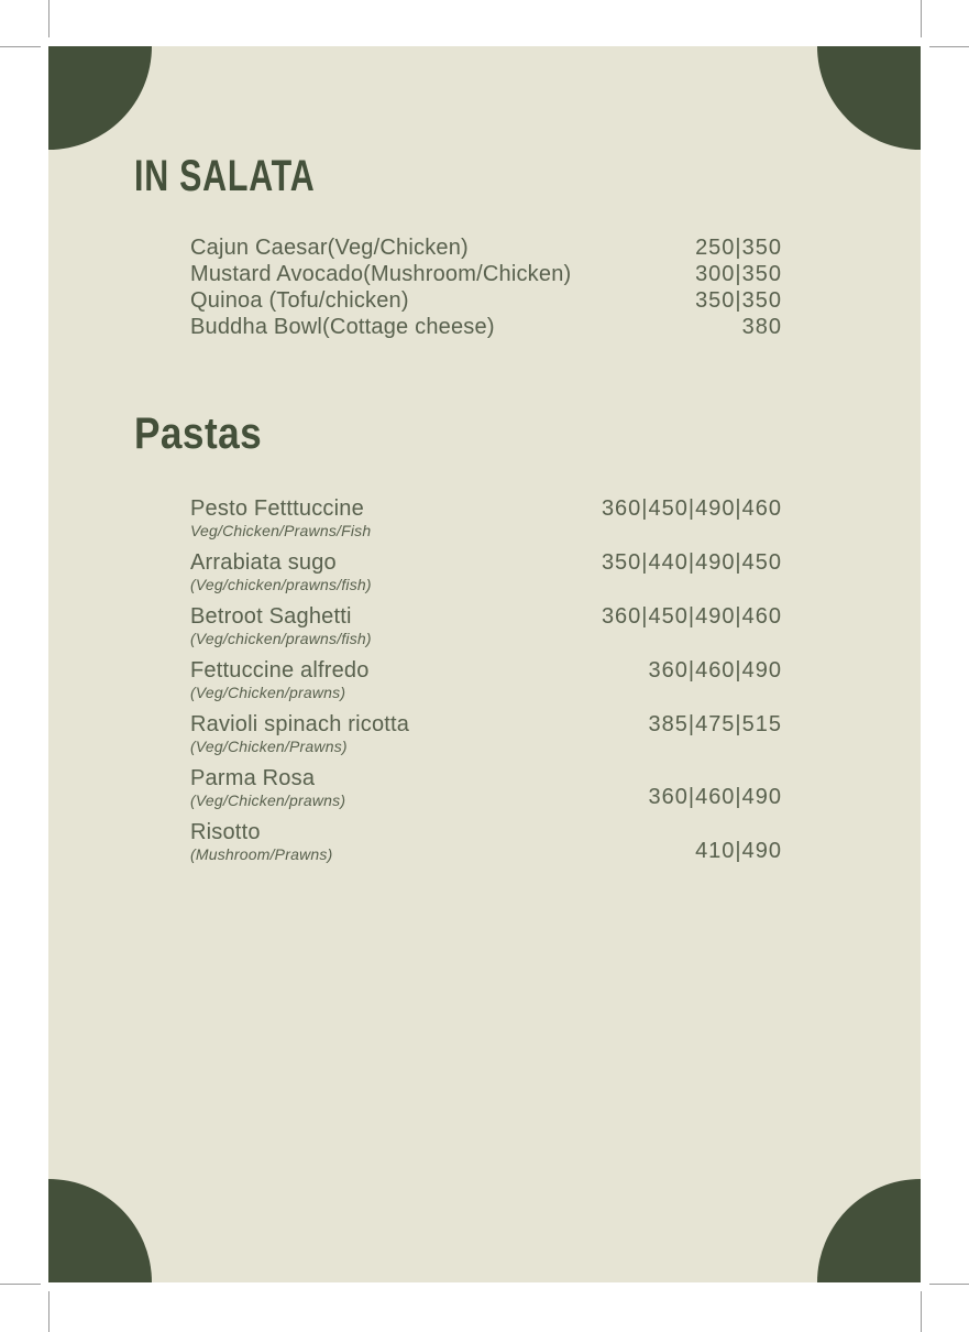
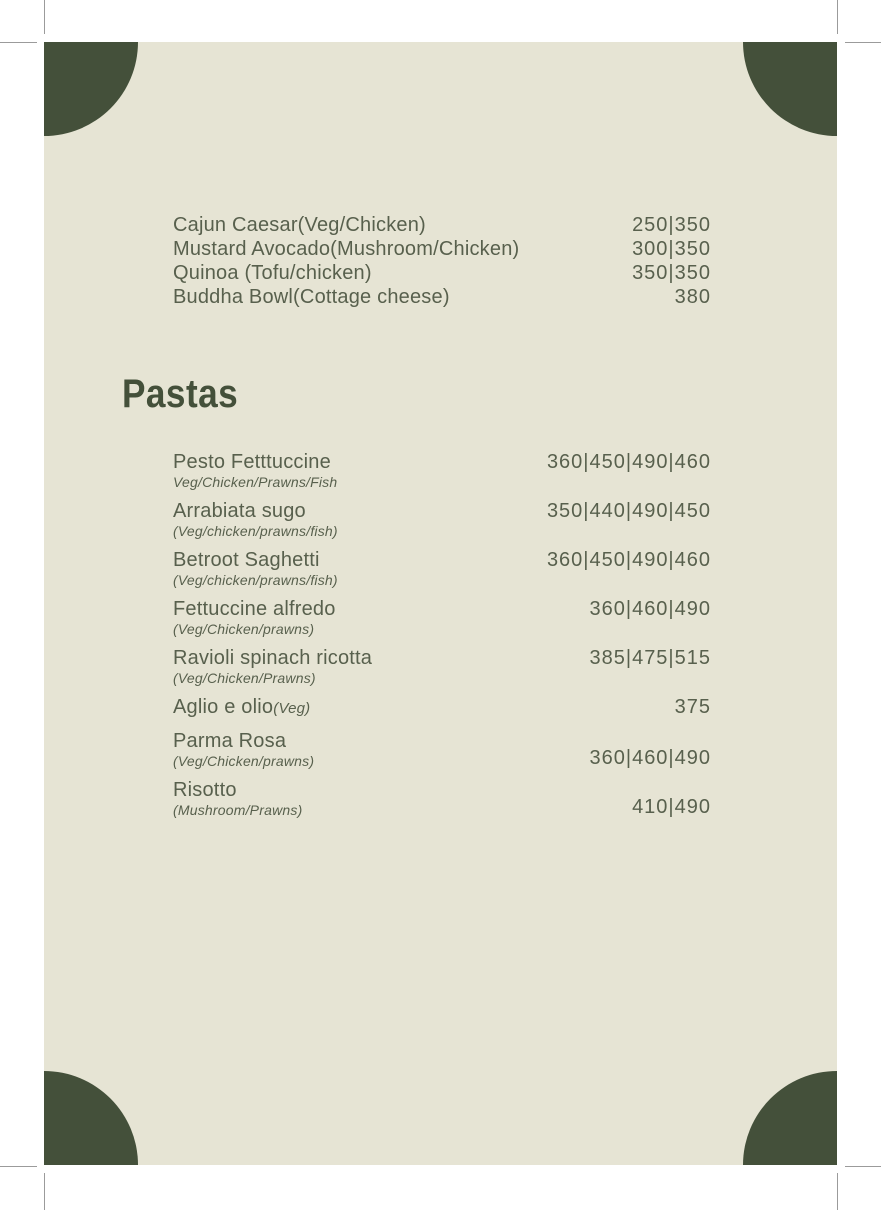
- IN SALATA
  Cajun Caesar(Veg/Chicken)
  250|350
  Mustard Avocado(Mushroom/Chicken)
  300|350
  Quinoa (Tofu/chicken)
  350|350
  Buddha Bowl(Cottage cheese)
  380
  Pastas
  Pesto Fetttuccine
  Veg/Chicken/Prawns/Fish
  360|450|490|460
  Arrabiata sugo
  (Veg/chicken/prawns/fish)
  350|440|490|450
  Betroot Saghetti
  (Veg/chicken/prawns/fish)
  360|450|490|460
  Fettuccine alfredo
  (Veg/Chicken/prawns)
  360|460|490
  Ravioli spinach ricotta
  (Veg/Chicken/Prawns)
  385|475|515
+ Aglio e olio(Veg)
+ 375
  Parma Rosa
  (Veg/Chicken/prawns)
  360|460|490
  Risotto
  (Mushroom/Prawns)
  410|490
